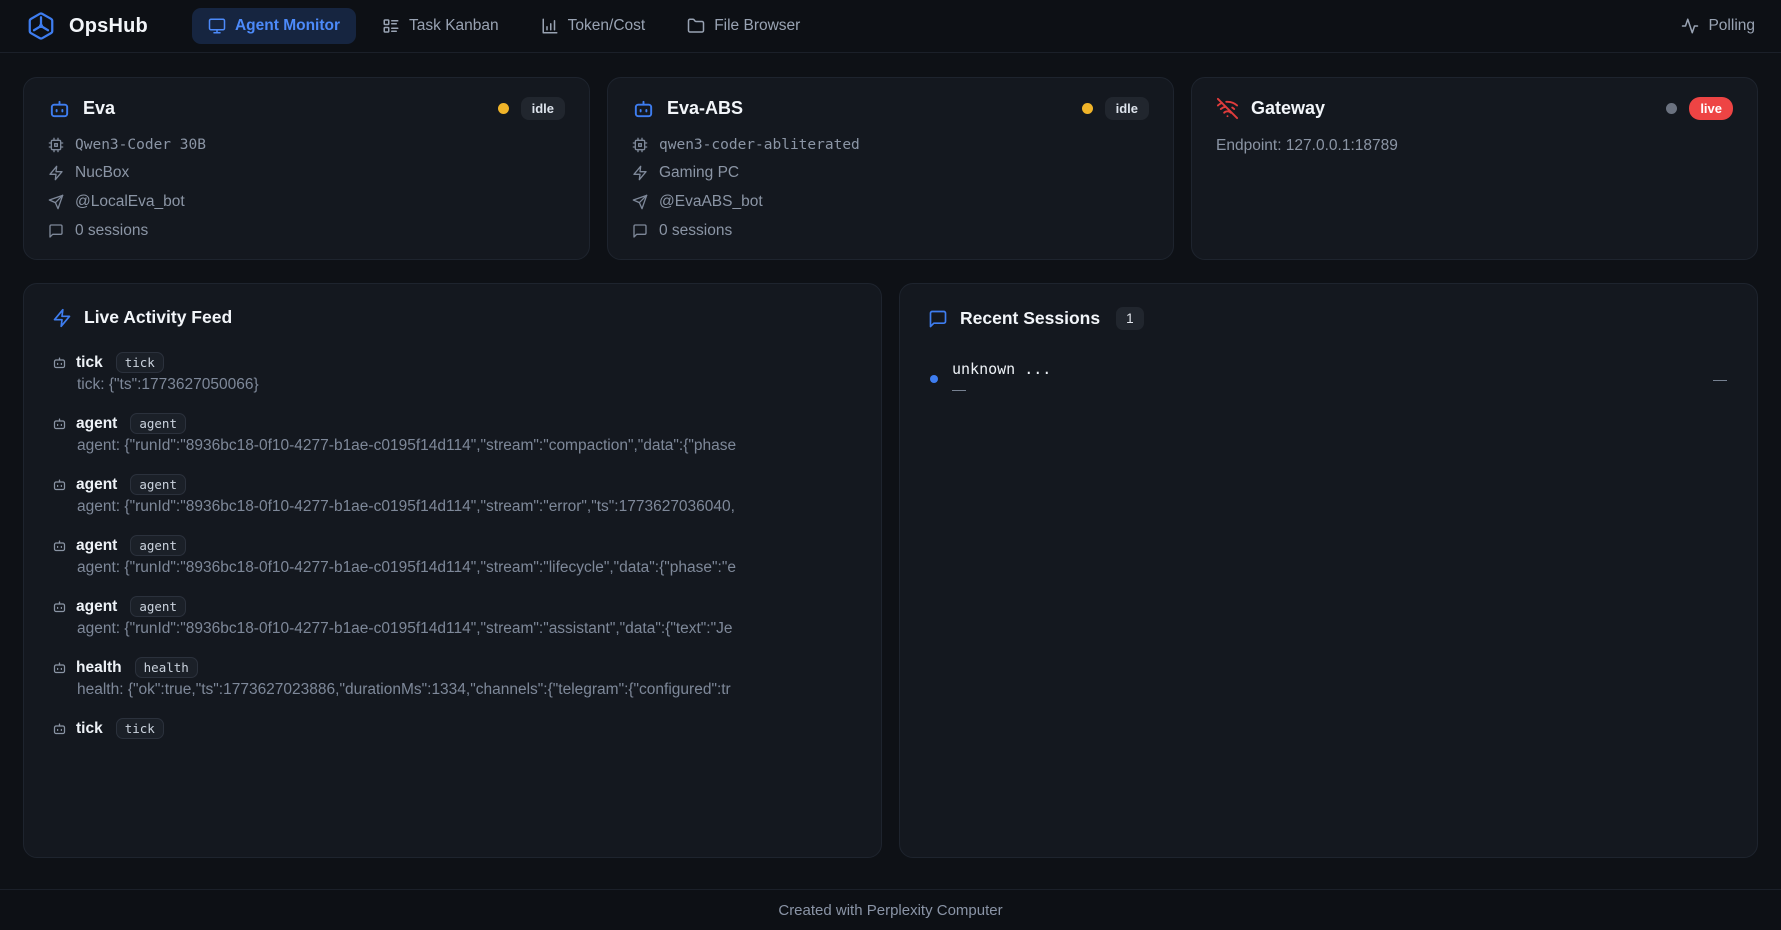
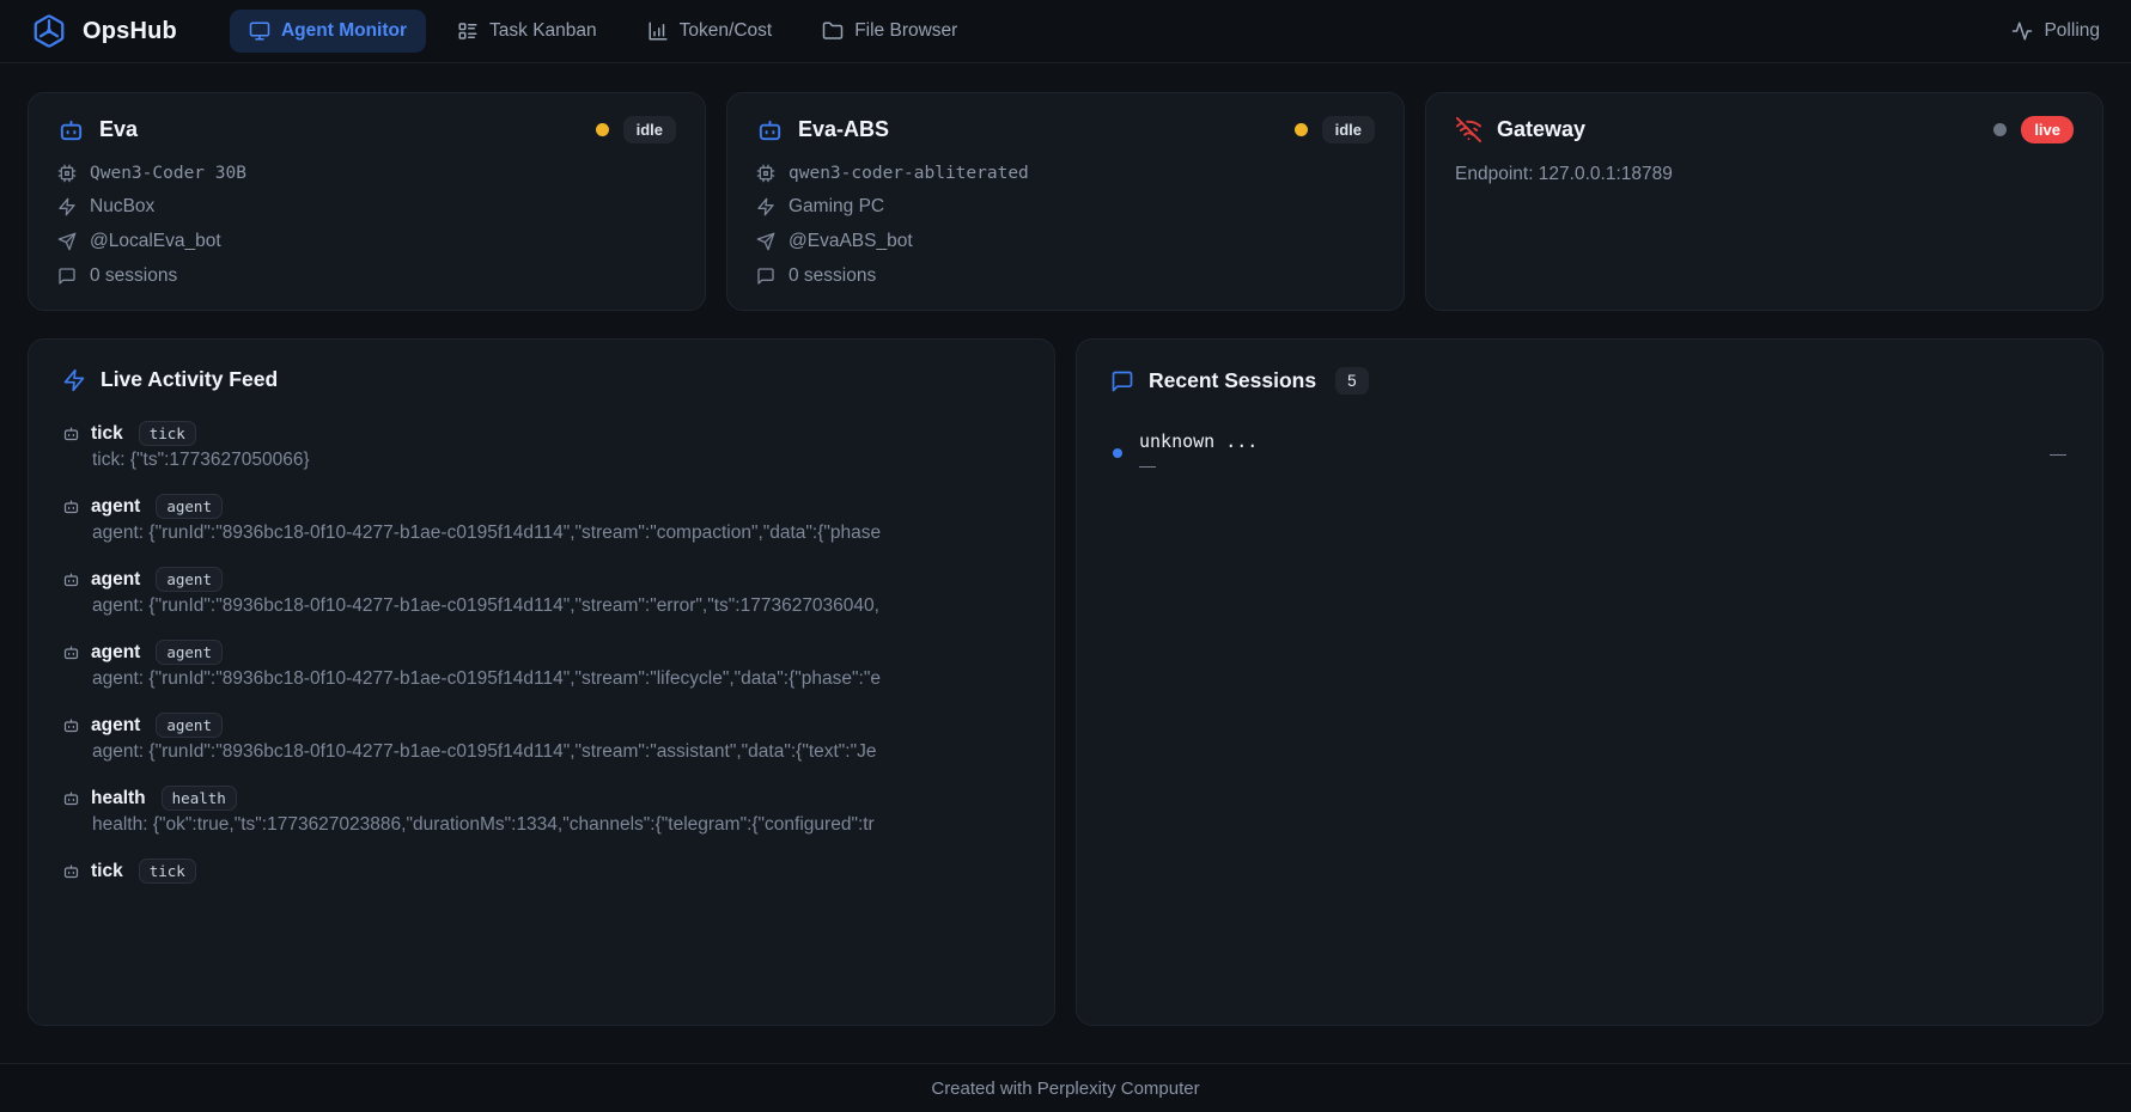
  OpsHub
  Agent Monitor
  Task Kanban
  Token/Cost
  File Browser
  Polling
  Eva
  idle
  Qwen3-Coder 30B
  NucBox
  @LocalEva_bot
  0 sessions
  Eva-ABS
  idle
  qwen3-coder-abliterated
  Gaming PC
  @EvaABS_bot
  0 sessions
  Gateway
  live
  Endpoint: 127.0.0.1:18789
  Live Activity Feed
  tick
  tick
  tick: {"ts":1773627050066}
  agent
  agent
  agent: {"runId":"8936bc18-0f10-4277-b1ae-c0195f14d114","stream":"compaction","data":{"phase
  agent
  agent
  agent: {"runId":"8936bc18-0f10-4277-b1ae-c0195f14d114","stream":"error","ts":1773627036040,
  agent
  agent
  agent: {"runId":"8936bc18-0f10-4277-b1ae-c0195f14d114","stream":"lifecycle","data":{"phase":"e
  agent
  agent
  agent: {"runId":"8936bc18-0f10-4277-b1ae-c0195f14d114","stream":"assistant","data":{"text":"Je
  health
  health
  health: {"ok":true,"ts":1773627023886,"durationMs":1334,"channels":{"telegram":{"configured":tr
  tick
  tick
  Recent Sessions
- 1
+ 5
  unknown ...
  —
  —
  Created with Perplexity Computer
